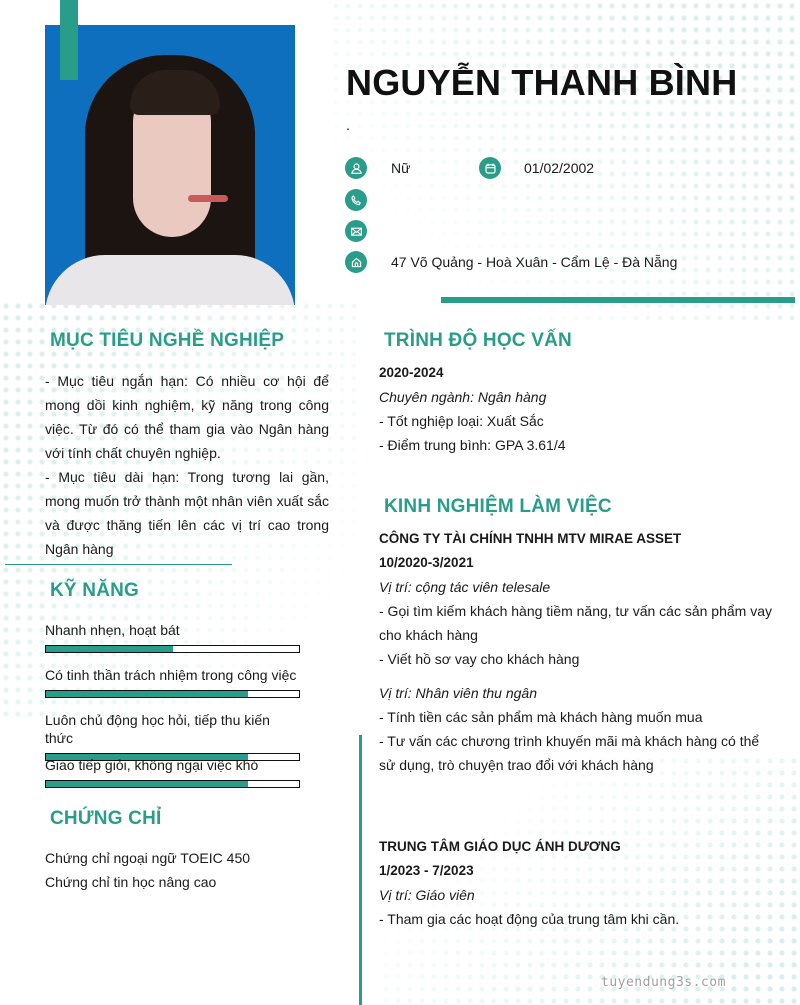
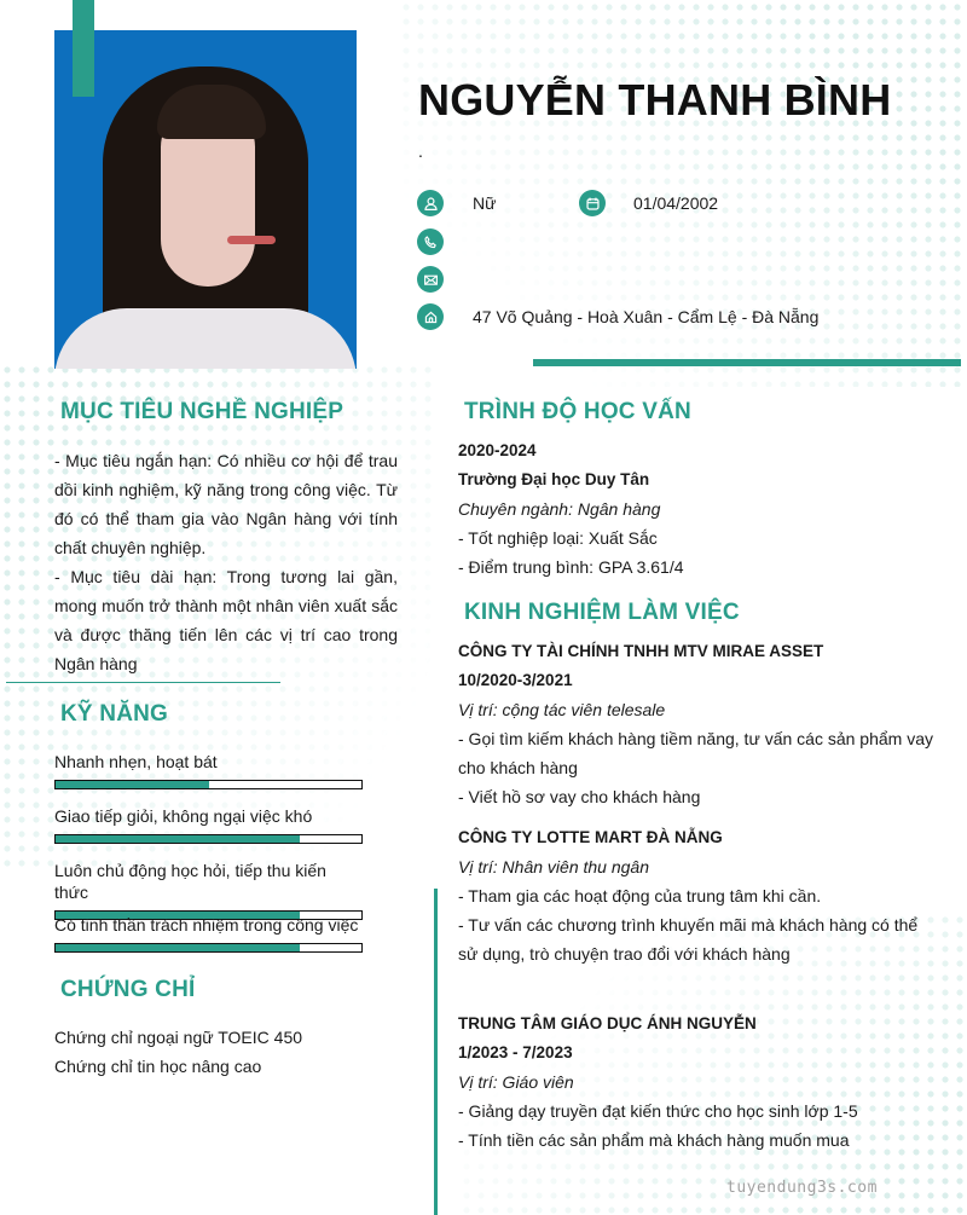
  NGUYỄN THANH BÌNH
  .
  Nữ
- 01/02/2002
+ 01/04/2002
  47 Võ Quảng - Hoà Xuân - Cẩm Lệ - Đà Nẵng
  MỤC TIÊU NGHỀ NGHIỆP
- - Mục tiêu ngắn hạn: Có nhiều cơ hội để mong dồi kinh nghiệm, kỹ năng trong công việc. Từ đó có thể tham gia vào Ngân hàng với tính chất chuyên nghiệp.
+ - Mục tiêu ngắn hạn: Có nhiều cơ hội để trau dồi kinh nghiệm, kỹ năng trong công việc. Từ đó có thể tham gia vào Ngân hàng với tính chất chuyên nghiệp.
  - Mục tiêu dài hạn: Trong tương lai gần, mong muốn trở thành một nhân viên xuất sắc và được thăng tiến lên các vị trí cao trong Ngân hàng
  KỸ NĂNG
  Nhanh nhẹn, hoạt bát
- Có tinh thần trách nhiệm trong công việc
+ Giao tiếp giỏi, không ngại việc khó
  Luôn chủ động học hỏi, tiếp thu kiến thức
- Giao tiếp giỏi, không ngại việc khó
+ Có tinh thần trách nhiệm trong công việc
  CHỨNG CHỈ
  Chứng chỉ ngoại ngữ TOEIC 450
  Chứng chỉ tin học nâng cao
  TRÌNH ĐỘ HỌC VẤN
  2020-2024
+ Trường Đại học Duy Tân
  Chuyên ngành: Ngân hàng
  - Tốt nghiệp loại: Xuất Sắc
  - Điểm trung bình: GPA 3.61/4
  KINH NGHIỆM LÀM VIỆC
  CÔNG TY TÀI CHÍNH TNHH MTV MIRAE ASSET
  10/2020-3/2021
  Vị trí: cộng tác viên telesale
  - Gọi tìm kiếm khách hàng tiềm năng, tư vấn các sản phẩm vay cho khách hàng
  - Viết hồ sơ vay cho khách hàng
+ CÔNG TY LOTTE MART ĐÀ NẴNG
  Vị trí: Nhân viên thu ngân
- - Tính tiền các sản phẩm mà khách hàng muốn mua
+ - Tham gia các hoạt động của trung tâm khi cần.
  - Tư vấn các chương trình khuyến mãi mà khách hàng có thể sử dụng, trò chuyện trao đổi với khách hàng
- TRUNG TÂM GIÁO DỤC ÁNH DƯƠNG
+ TRUNG TÂM GIÁO DỤC ÁNH NGUYỄN
  1/2023 - 7/2023
  Vị trí: Giáo viên
+ - Giảng dạy truyền đạt kiến thức cho học sinh lớp 1-5
- - Tham gia các hoạt động của trung tâm khi cần.
+ - Tính tiền các sản phẩm mà khách hàng muốn mua
  tuyendung3s.com
